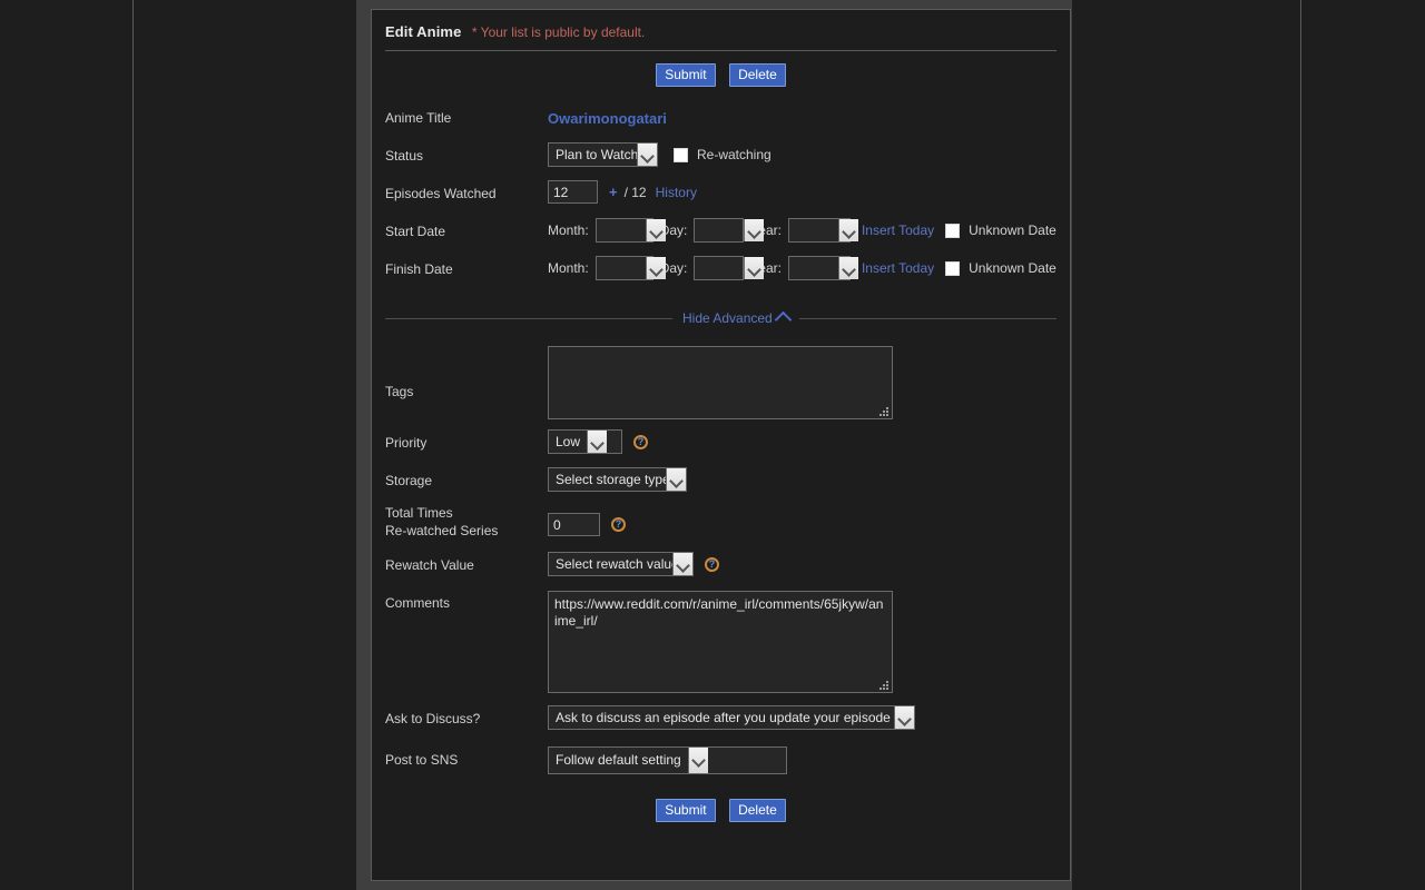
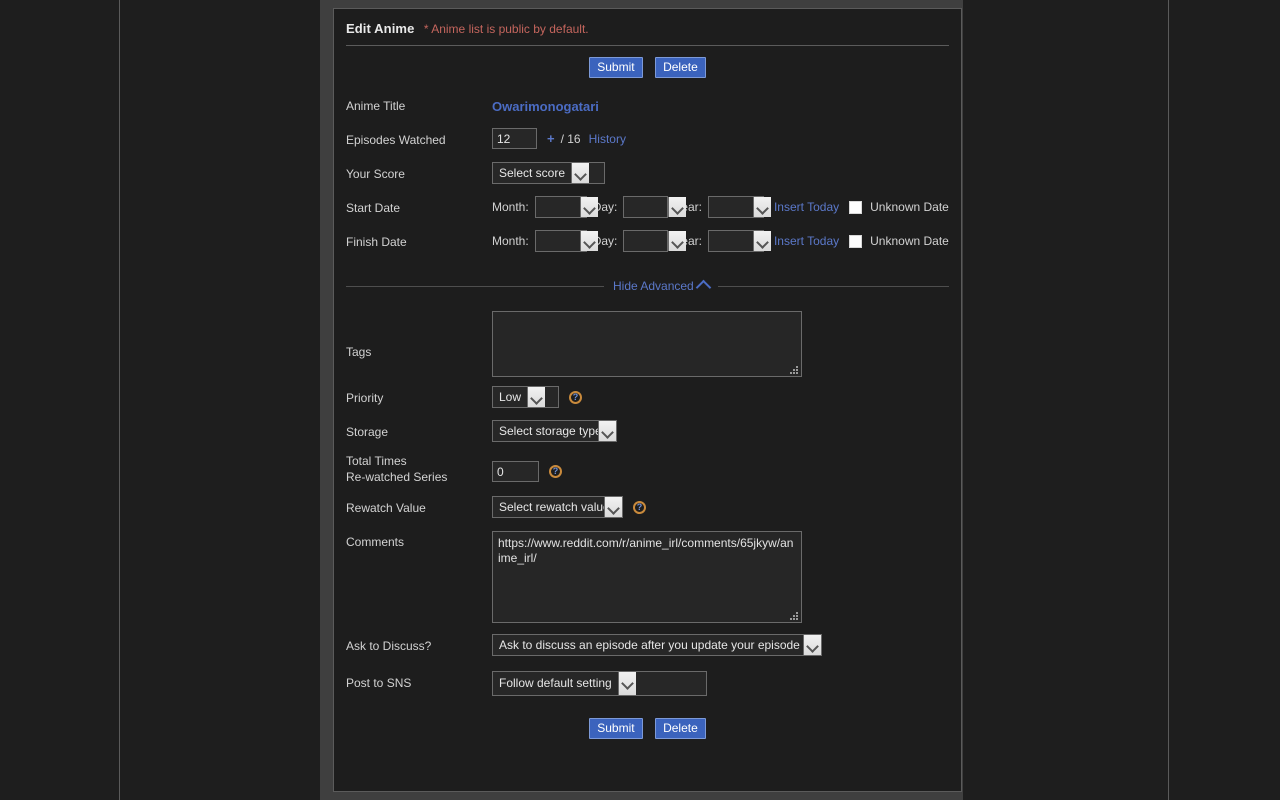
- Edit Anime * Your list is public by default.
+ Edit Anime * Anime list is public by default.
  Submit Delete
  Anime Title
  Owarimonogatari
- Status
- Plan to Watch
- Re-watching
  Episodes Watched
  12
  +
- / 12
+ / 16
  History
+ Your Score
+ Select score
  Start Date
  Month:
  ay:
  Insert Today
  Unknown Date
  Finish Date
  Month:
  ay:
  Insert Today
  Unknown Date
  Hide Advanced
  Tags
  Priority
  Low
  ?
  Storage
  Select storage typ
  Total Times
  Re-watched Series
  0
  ?
  Rewatch Value
  Select rewatch valu
  ?
  Comments
  Ask to Discuss?
  Ask to discuss an episode after you update your episode
  Post to SNS
  Follow default setting
  Submit Delete
